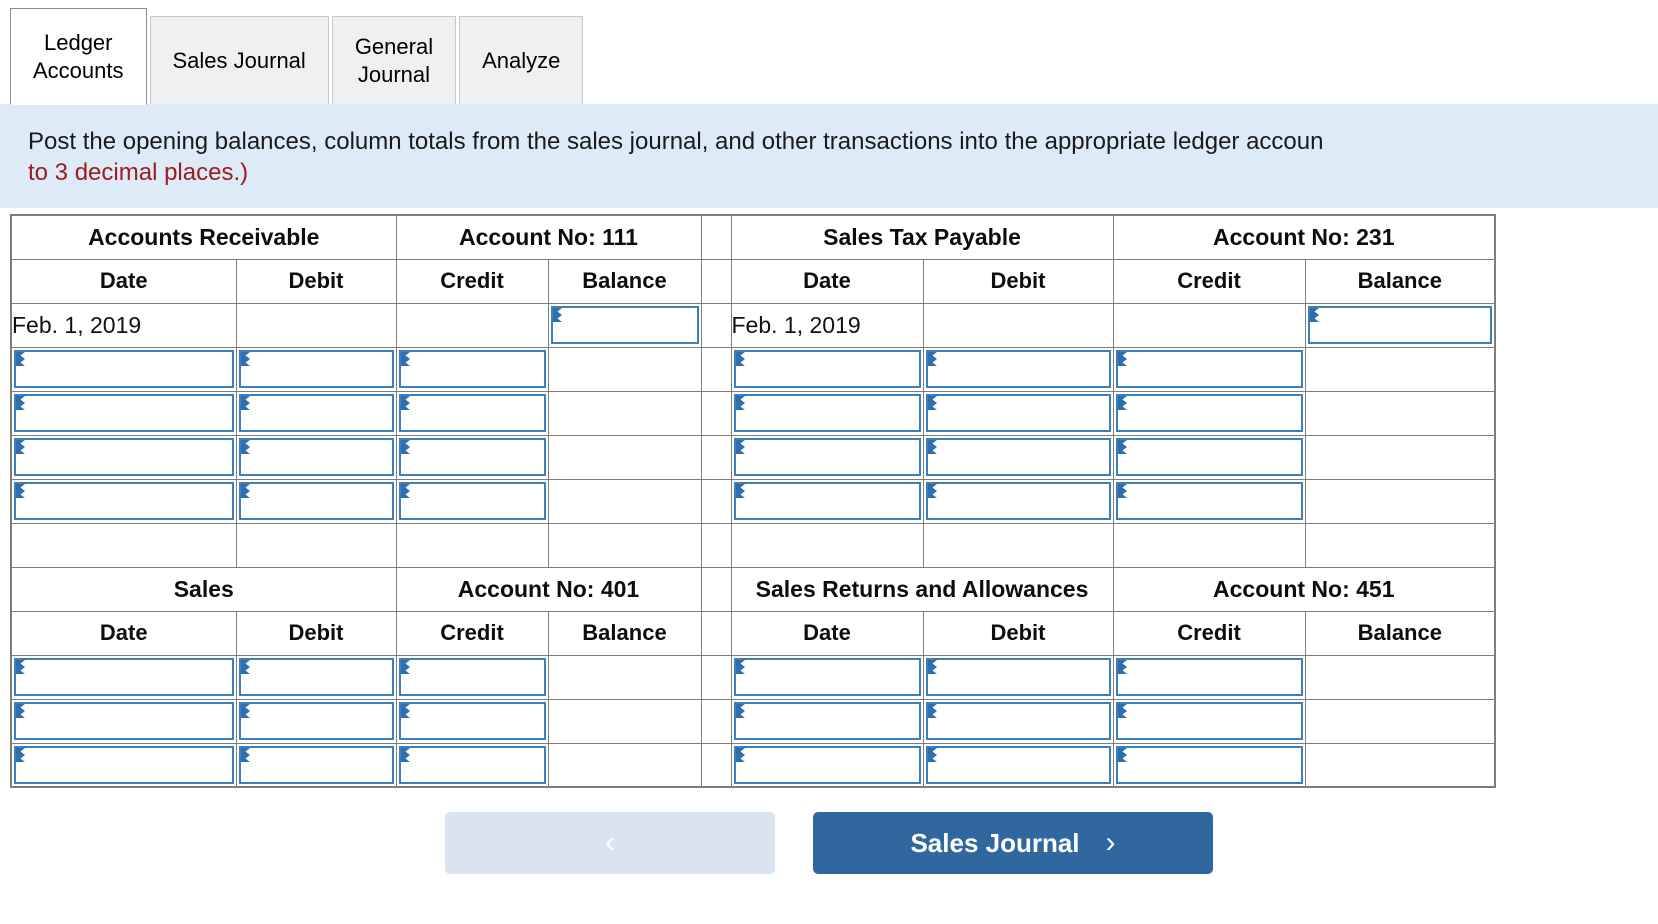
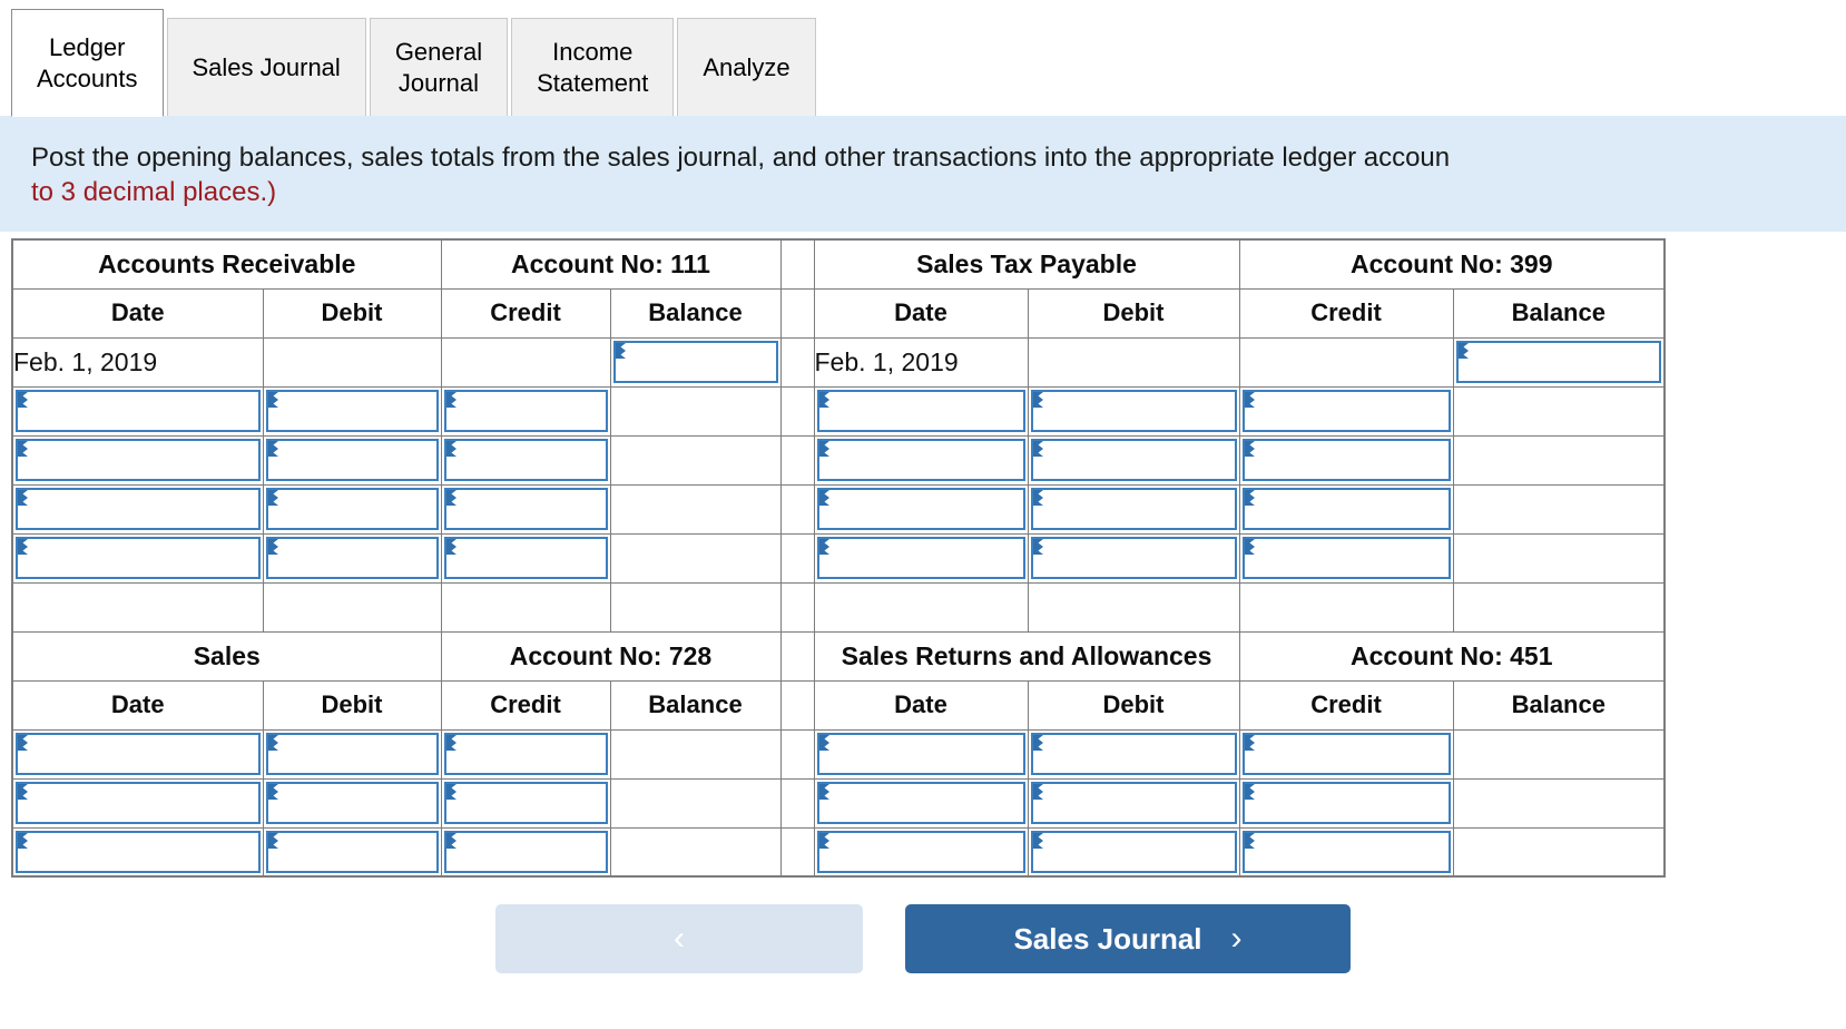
  Ledger
  Accounts
  Sales Journal
  General
  Journal
+ Income
+ Statement
  Analyze
- Post the opening balances, column totals from the sales journal, and other transactions into the appropriate ledger accoun
+ Post the opening balances, sales totals from the sales journal, and other transactions into the appropriate ledger accoun
  to 3 decimal places.)
- Accounts Receivable	Account No: 111		Sales Tax Payable	Account No: 231
+ Accounts Receivable	Account No: 111		Sales Tax Payable	Account No: 399
  Date	Debit	Credit	Balance		Date	Debit	Credit	Balance
  Feb. 1, 2019					Feb. 1, 2019
- Sales	Account No: 401		Sales Returns and Allowances	Account No: 451
+ Sales	Account No: 728		Sales Returns and Allowances	Account No: 451
  Date	Debit	Credit	Balance		Date	Debit	Credit	Balance
  ‹
  Sales Journal
  ›
